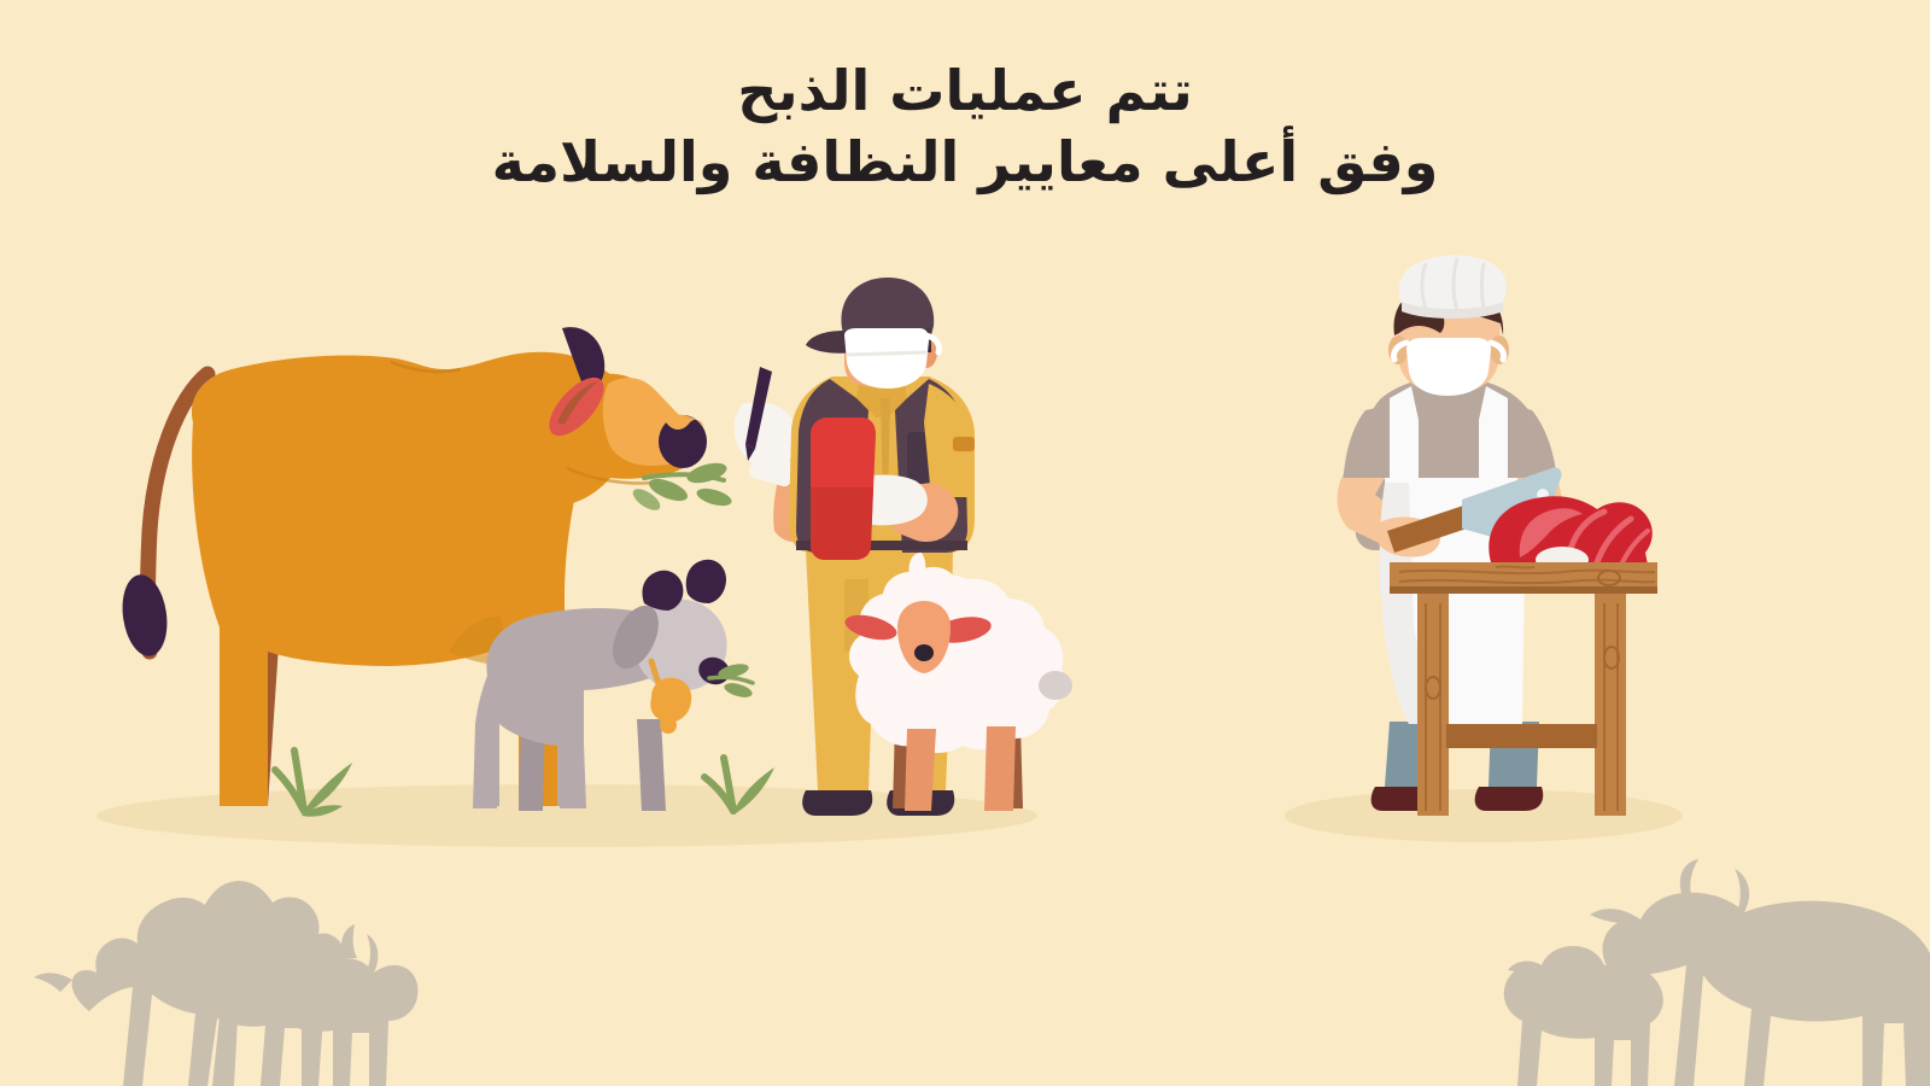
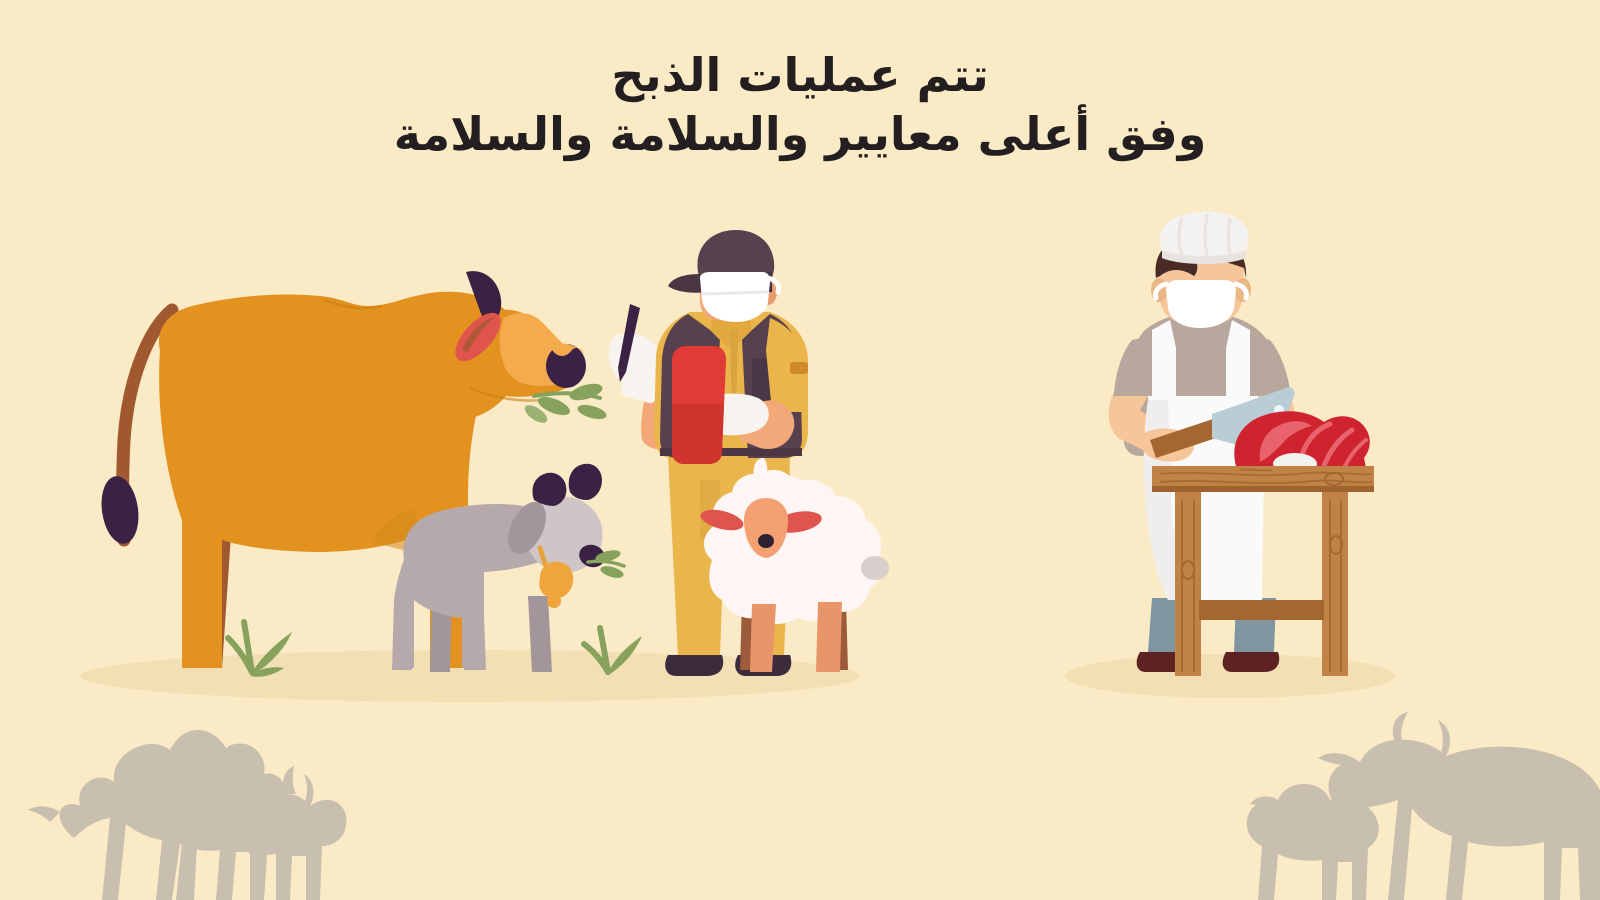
  تتم عمليات الذبح
- وفق أعلى معايير النظافة والسلامة
+ وفق أعلى معايير والسلامة والسلامة
